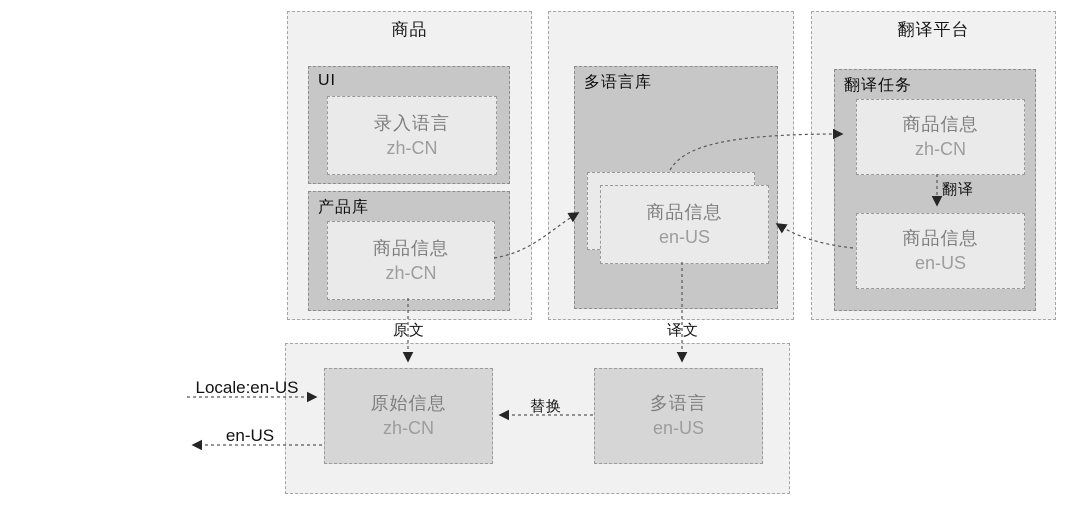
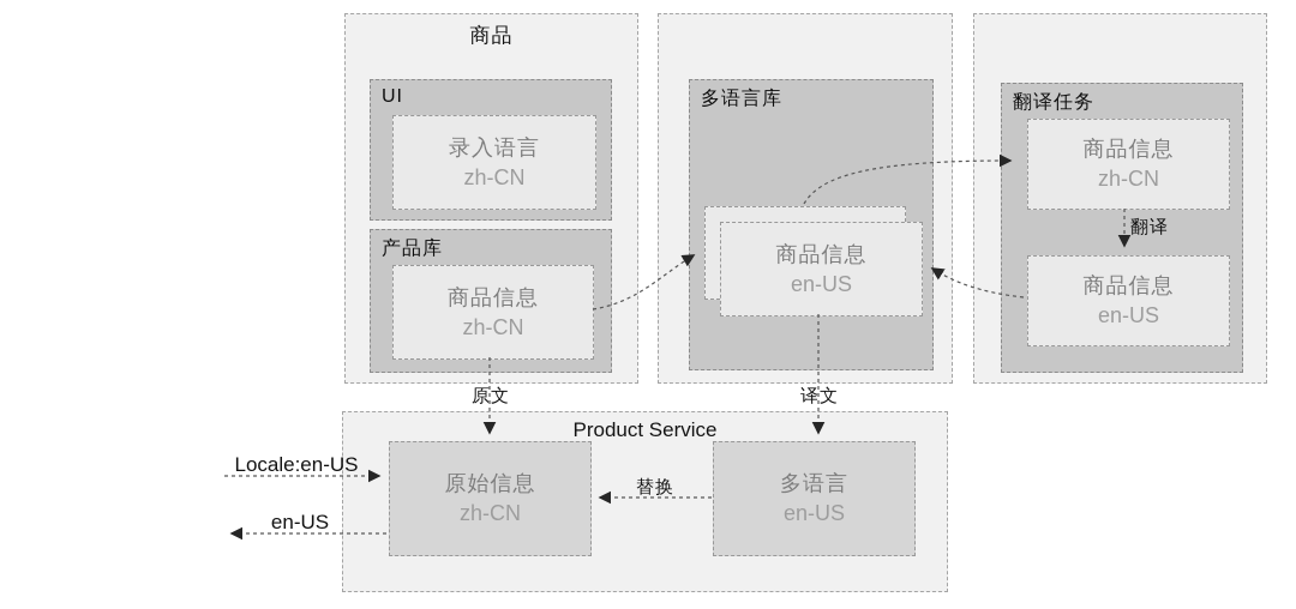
  商品
  UI
  录入语言
  zh-CN
  产品库
  商品信息
  zh-CN
  多语言库
  商品信息
  en-US
- 翻译平台
  翻译任务
  商品信息
  zh-CN
  商品信息
  en-US
+ Product Service
  原始信息
  zh-CN
  多语言
  en-US
  原文
  译文
  替换
  翻译
  Locale:en-US
  en-US
